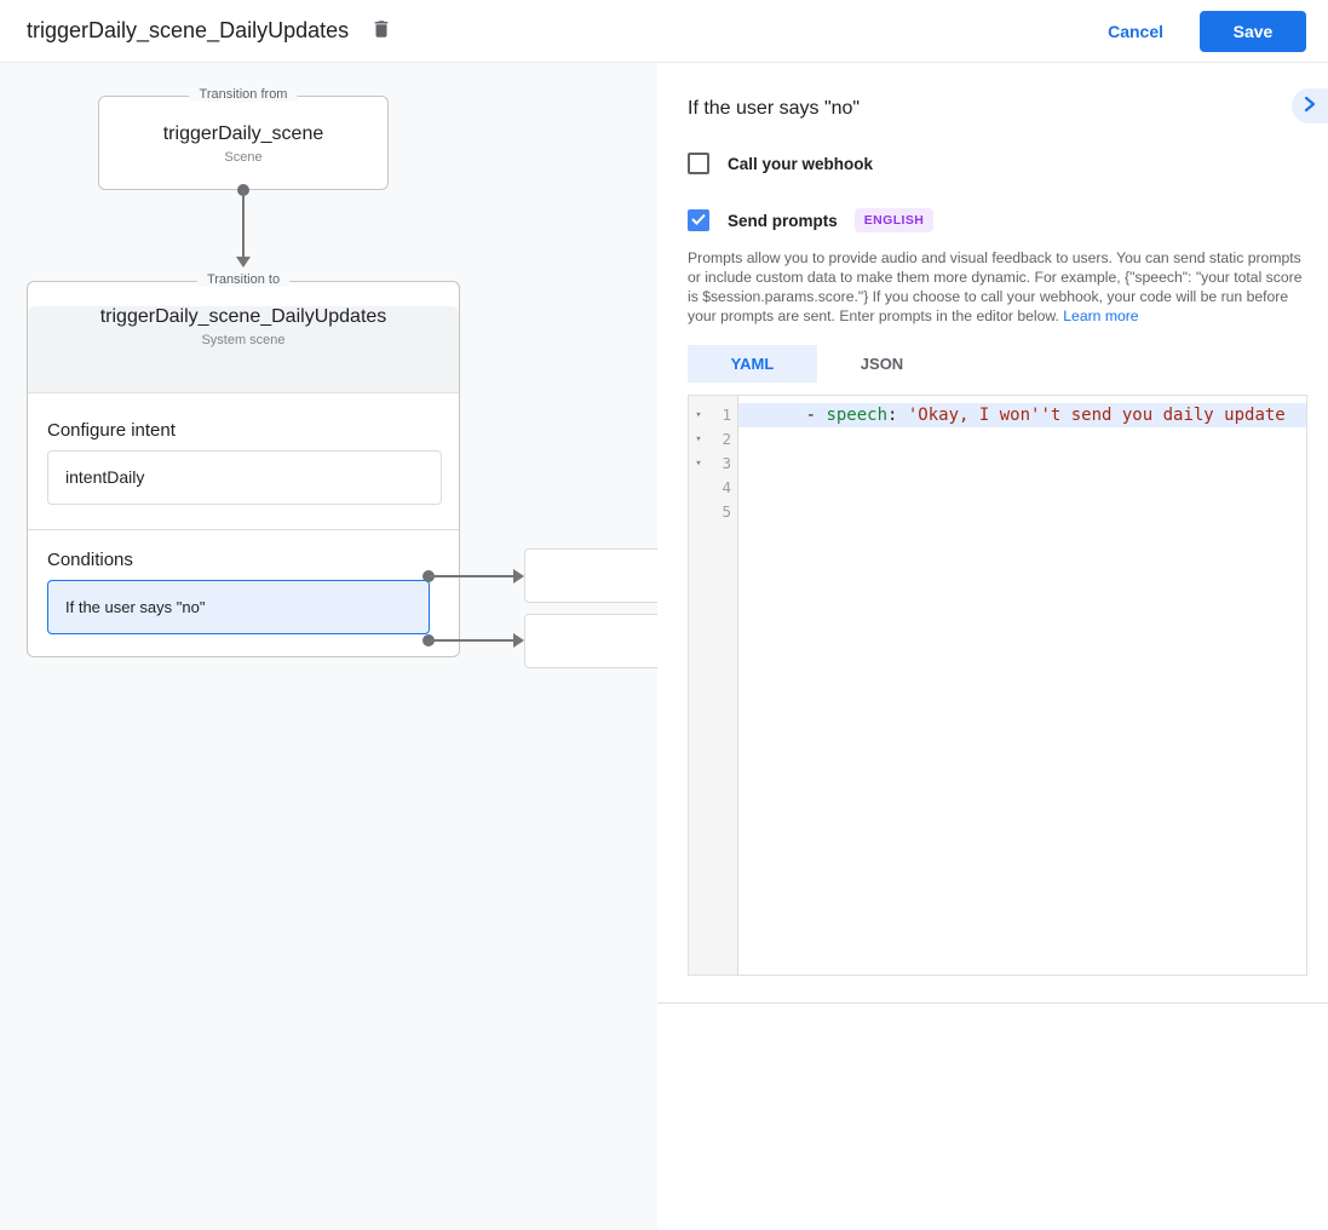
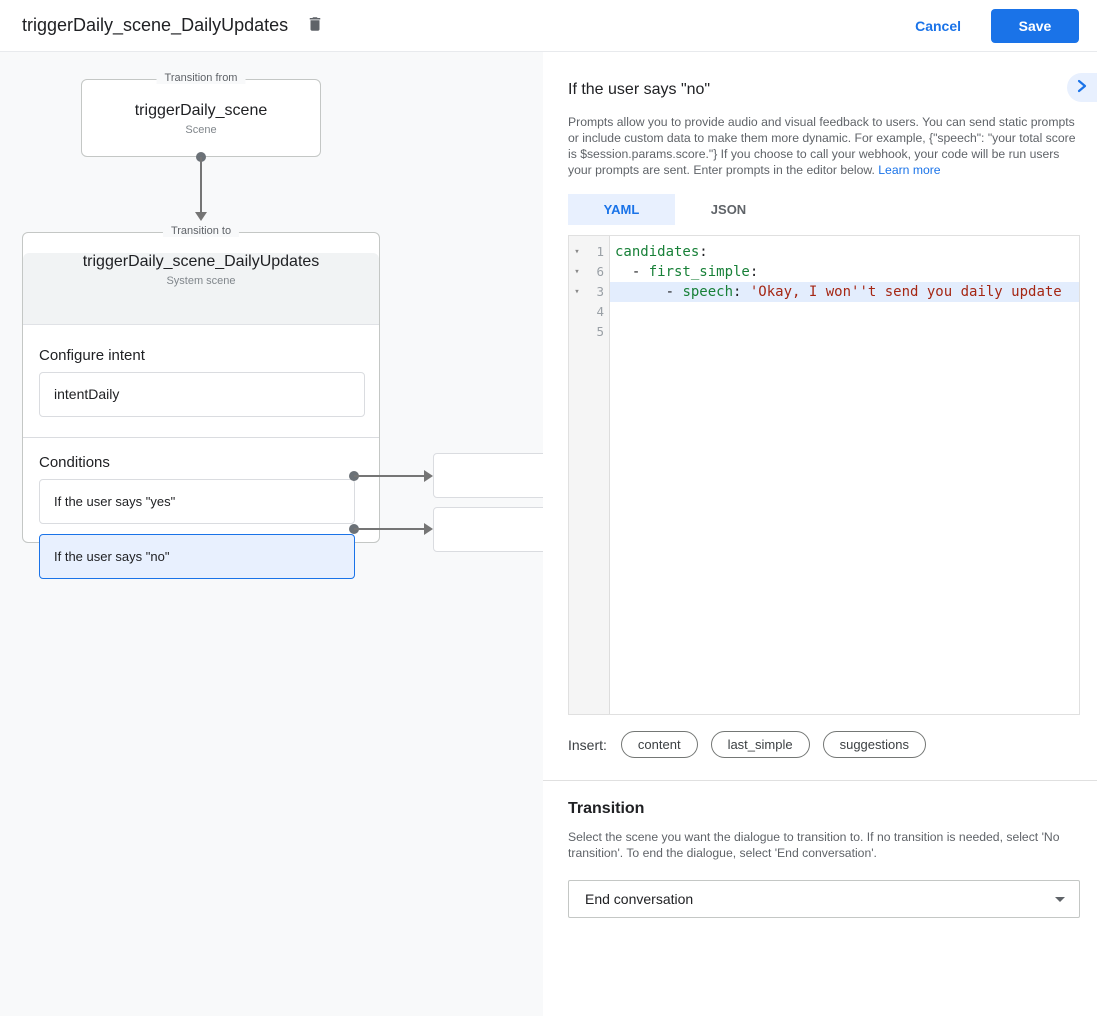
  triggerDaily_scene_DailyUpdates
  Cancel
  Save
  Transition from
  triggerDaily_scene
  Scene
  Transition to
  triggerDaily_scene_DailyUpdates
  System scene
  Configure intent
  intentDaily
  Conditions
+ If the user says "yes"
  If the user says "no"
  If the user says "no"
- Call your webhook
- Send prompts
- ENGLISH
- Prompts allow you to provide audio and visual feedback to users. You can send static prompts or include custom data to make them more dynamic. For example, {"speech": "your total score is $session.params.score."} If you choose to call your webhook, your code will be run before your prompts are sent. Enter prompts in the editor below. Learn more
+ Prompts allow you to provide audio and visual feedback to users. You can send static prompts or include custom data to make them more dynamic. For example, {"speech": "your total score is $session.params.score."} If you choose to call your webhook, your code will be run users your prompts are sent. Enter prompts in the editor below. Learn more
  YAML
  JSON
  ▾
  1
  ▾
- 2
+ 6
  ▾
  3
  4
  5
+ candidates:
+ - first_simple:
  - speech: 'Okay, I won''t send you daily update
+ Insert:
+ content
+ last_simple
+ suggestions
+ Transition
+ Select the scene you want the dialogue to transition to. If no transition is needed, select 'No transition'. To end the dialogue, select 'End conversation'.
+ End conversation
